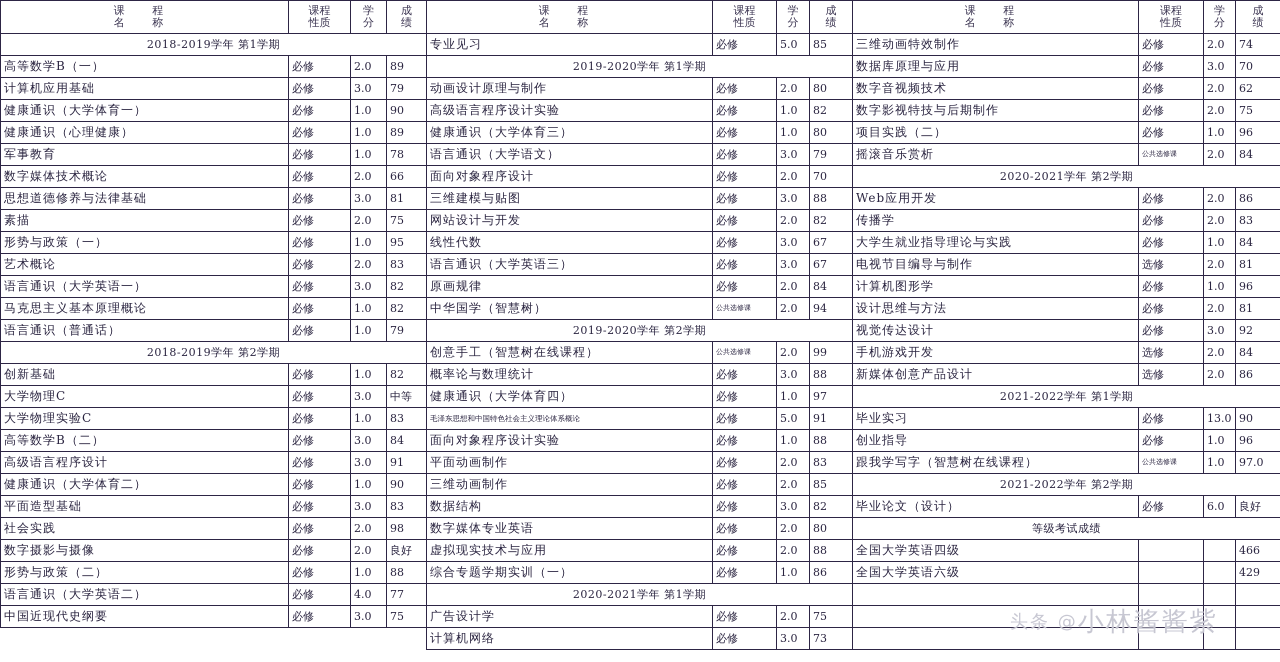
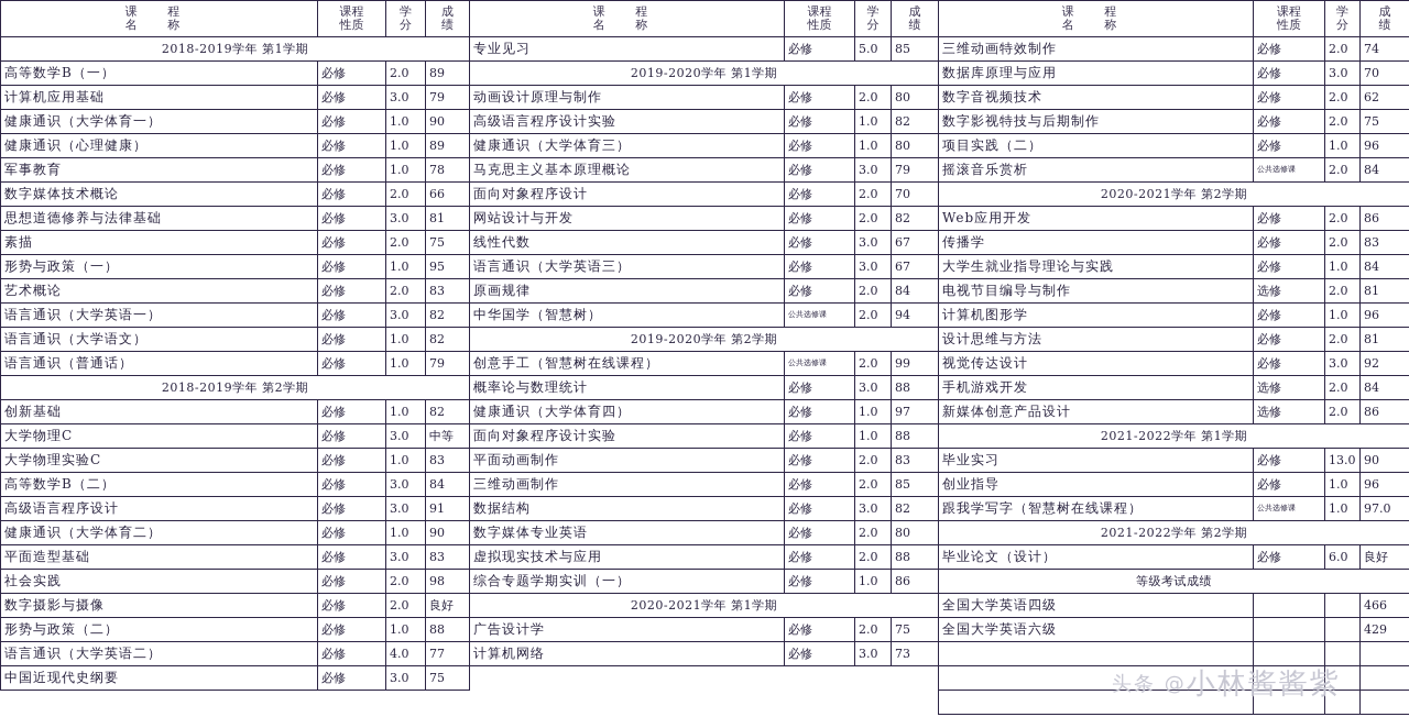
  课 程名 称	课程性质	学分	成绩
  2018-2019学年 第1学期
  高等数学B（一）	必修	2.0	89
  计算机应用基础	必修	3.0	79
  健康通识（大学体育一）	必修	1.0	90
  健康通识（心理健康）	必修	1.0	89
  军事教育	必修	1.0	78
  数字媒体技术概论	必修	2.0	66
  思想道德修养与法律基础	必修	3.0	81
  素描	必修	2.0	75
  形势与政策（一）	必修	1.0	95
  艺术概论	必修	2.0	83
  语言通识（大学英语一）	必修	3.0	82
- 马克思主义基本原理概论	必修	1.0	82
+ 语言通识（大学语文）	必修	1.0	82
  语言通识（普通话）	必修	1.0	79
  2018-2019学年 第2学期
  创新基础	必修	1.0	82
  大学物理C	必修	3.0	中等
  大学物理实验C	必修	1.0	83
  高等数学B（二）	必修	3.0	84
  高级语言程序设计	必修	3.0	91
  健康通识（大学体育二）	必修	1.0	90
  平面造型基础	必修	3.0	83
  社会实践	必修	2.0	98
  数字摄影与摄像	必修	2.0	良好
  形势与政策（二）	必修	1.0	88
  语言通识（大学英语二）	必修	4.0	77
  中国近现代史纲要	必修	3.0	75
  课 程名 称	课程性质	学分	成绩
  专业见习	必修	5.0	85
  2019-2020学年 第1学期
  动画设计原理与制作	必修	2.0	80
  高级语言程序设计实验	必修	1.0	82
  健康通识（大学体育三）	必修	1.0	80
- 语言通识（大学语文）	必修	3.0	79
+ 马克思主义基本原理概论	必修	3.0	79
  面向对象程序设计	必修	2.0	70
- 三维建模与贴图	必修	3.0	88
  网站设计与开发	必修	2.0	82
  线性代数	必修	3.0	67
  语言通识（大学英语三）	必修	3.0	67
  原画规律	必修	2.0	84
  中华国学（智慧树）	公共选修课	2.0	94
  2019-2020学年 第2学期
  创意手工（智慧树在线课程）	公共选修课	2.0	99
  概率论与数理统计	必修	3.0	88
  健康通识（大学体育四）	必修	1.0	97
- 毛泽东思想和中国特色社会主义理论体系概论	必修	5.0	91
  面向对象程序设计实验	必修	1.0	88
  平面动画制作	必修	2.0	83
  三维动画制作	必修	2.0	85
  数据结构	必修	3.0	82
  数字媒体专业英语	必修	2.0	80
  虚拟现实技术与应用	必修	2.0	88
  综合专题学期实训（一）	必修	1.0	86
  2020-2021学年 第1学期
  广告设计学	必修	2.0	75
  计算机网络	必修	3.0	73
  课 程名 称	课程性质	学分	成绩
  三维动画特效制作	必修	2.0	74
  数据库原理与应用	必修	3.0	70
  数字音视频技术	必修	2.0	62
  数字影视特技与后期制作	必修	2.0	75
  项目实践（二）	必修	1.0	96
  摇滚音乐赏析	公共选修课	2.0	84
  2020-2021学年 第2学期
  Web应用开发	必修	2.0	86
  传播学	必修	2.0	83
  大学生就业指导理论与实践	必修	1.0	84
  电视节目编导与制作	选修	2.0	81
  计算机图形学	必修	1.0	96
  设计思维与方法	必修	2.0	81
  视觉传达设计	必修	3.0	92
  手机游戏开发	选修	2.0	84
  新媒体创意产品设计	选修	2.0	86
  2021-2022学年 第1学期
  毕业实习	必修	13.0	90
  创业指导	必修	1.0	96
  跟我学写字（智慧树在线课程）	公共选修课	1.0	97.0
  2021-2022学年 第2学期
  毕业论文（设计）	必修	6.0	良好
  等级考试成绩
  全国大学英语四级			466
  全国大学英语六级			429
  头条 @小林酱酱紫
